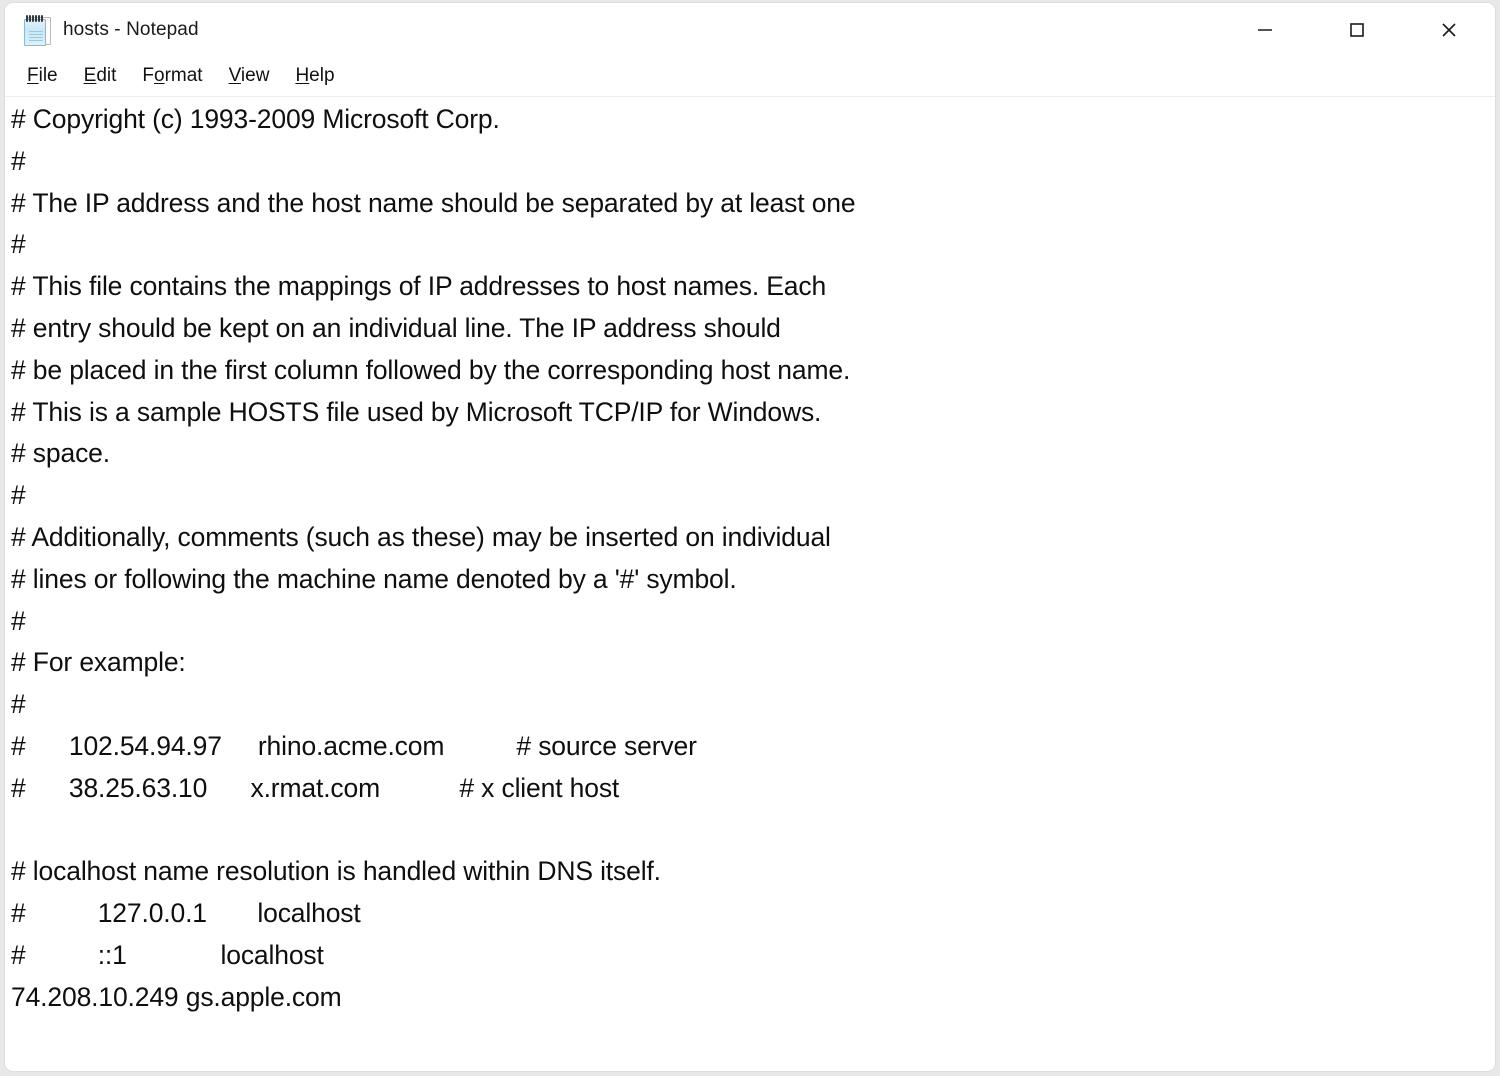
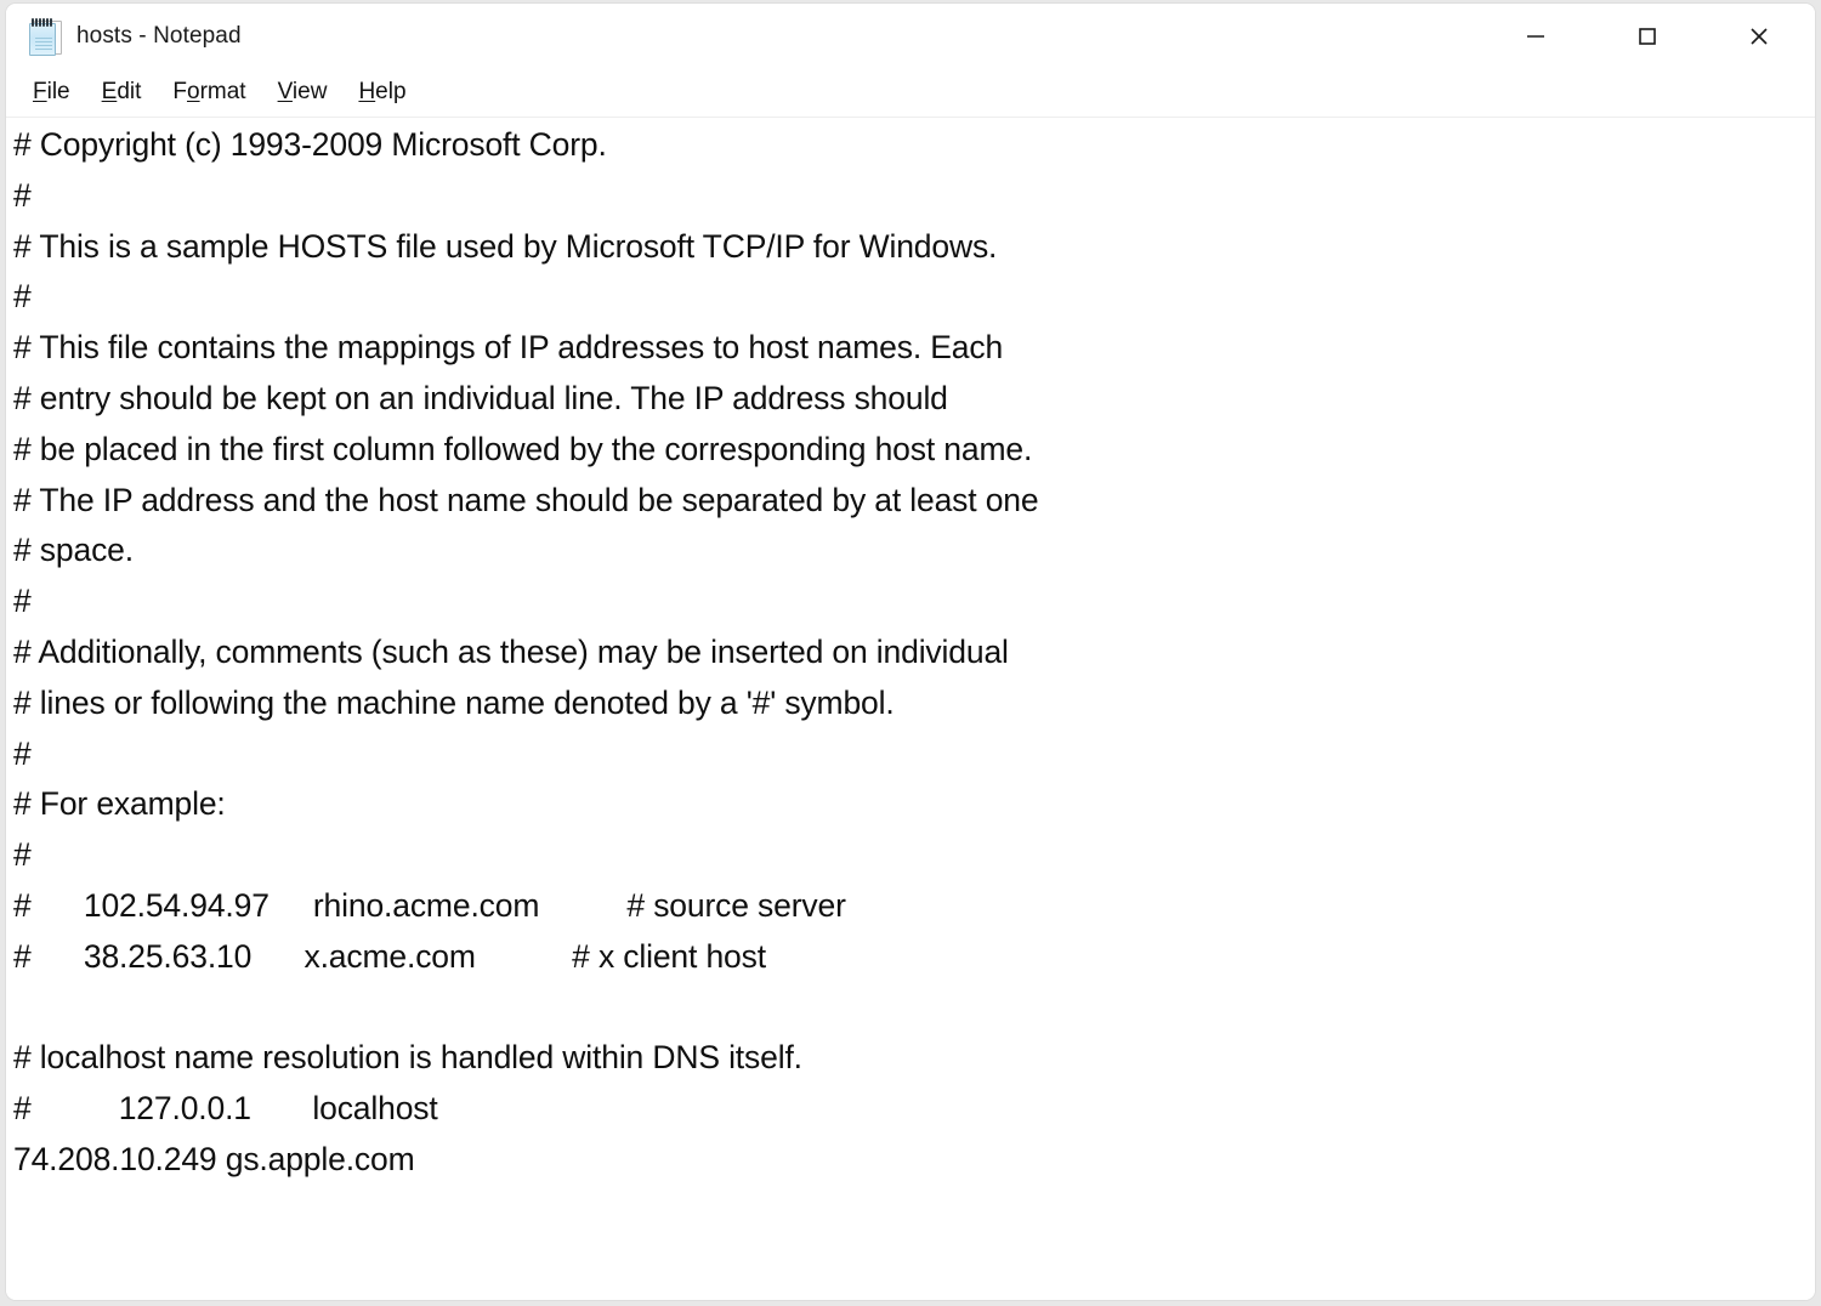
  hosts - Notepad
  File
  Edit
  Format
  View
  Help
  # Copyright (c) 1993-2009 Microsoft Corp.
  #
- # The IP address and the host name should be separated by at least one
+ # This is a sample HOSTS file used by Microsoft TCP/IP for Windows.
  #
  # This file contains the mappings of IP addresses to host names. Each
  # entry should be kept on an individual line. The IP address should
  # be placed in the first column followed by the corresponding host name.
- # This is a sample HOSTS file used by Microsoft TCP/IP for Windows.
+ # The IP address and the host name should be separated by at least one
  # space.
  #
  # Additionally, comments (such as these) may be inserted on individual
  # lines or following the machine name denoted by a '#' symbol.
  #
  # For example:
  #
  # 102.54.94.97 rhino.acme.com # source server
- # 38.25.63.10 x.rmat.com # x client host
+ # 38.25.63.10 x.acme.com # x client host
  # localhost name resolution is handled within DNS itself.
  # 127.0.0.1 localhost
- # ::1 localhost
  74.208.10.249 gs.apple.com
